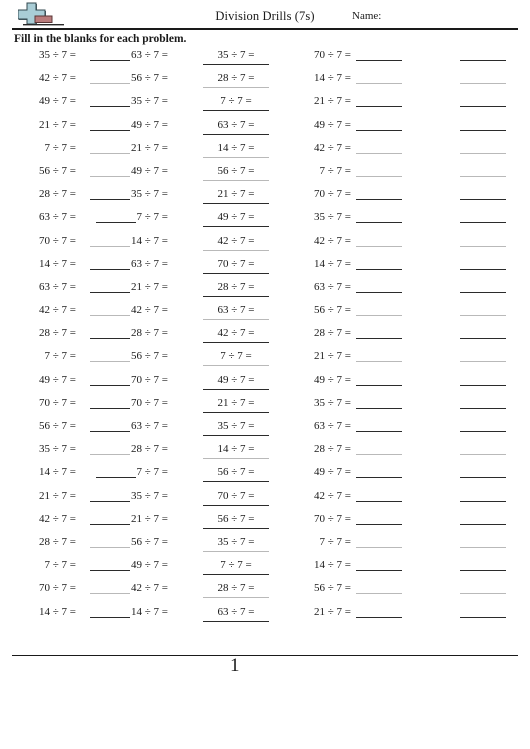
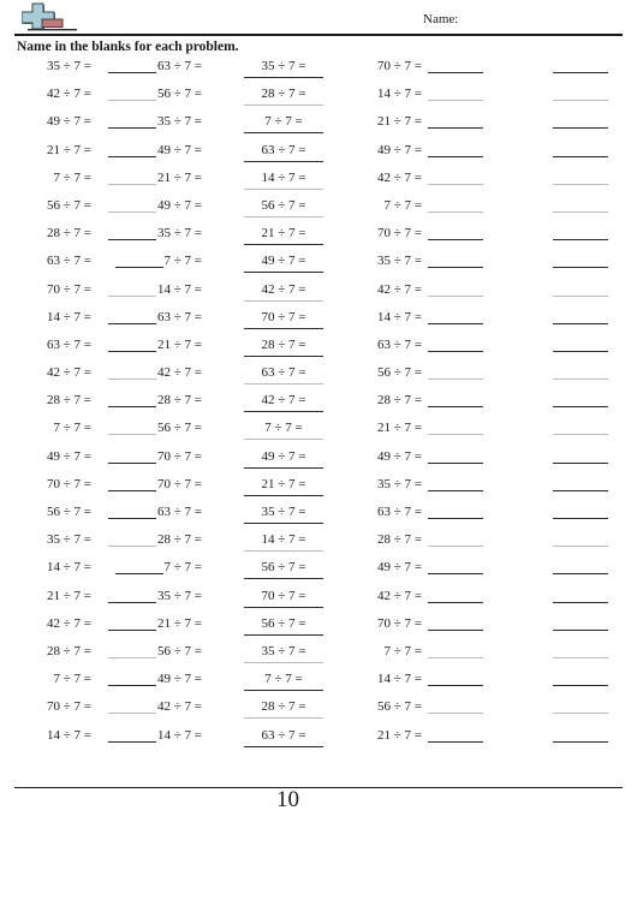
- Division Drills (7s)
  Name:
- Fill in the blanks for each problem.
+ Name in the blanks for each problem.
  35 ÷ 7 =
  63 ÷ 7 =
  35 ÷ 7 =
  70 ÷ 7 =
  42 ÷ 7 =
  56 ÷ 7 =
  28 ÷ 7 =
  14 ÷ 7 =
  49 ÷ 7 =
  35 ÷ 7 =
  7 ÷ 7 =
  21 ÷ 7 =
  21 ÷ 7 =
  49 ÷ 7 =
  63 ÷ 7 =
  49 ÷ 7 =
  7 ÷ 7 =
  21 ÷ 7 =
  14 ÷ 7 =
  42 ÷ 7 =
  56 ÷ 7 =
  49 ÷ 7 =
  56 ÷ 7 =
  7 ÷ 7 =
  28 ÷ 7 =
  35 ÷ 7 =
  21 ÷ 7 =
  70 ÷ 7 =
  63 ÷ 7 =
  7 ÷ 7 =
  49 ÷ 7 =
  35 ÷ 7 =
  70 ÷ 7 =
  14 ÷ 7 =
  42 ÷ 7 =
  42 ÷ 7 =
  14 ÷ 7 =
  63 ÷ 7 =
  70 ÷ 7 =
  14 ÷ 7 =
  63 ÷ 7 =
  21 ÷ 7 =
  28 ÷ 7 =
  63 ÷ 7 =
  42 ÷ 7 =
  42 ÷ 7 =
  63 ÷ 7 =
  56 ÷ 7 =
  28 ÷ 7 =
  28 ÷ 7 =
  42 ÷ 7 =
  28 ÷ 7 =
  7 ÷ 7 =
  56 ÷ 7 =
  7 ÷ 7 =
  21 ÷ 7 =
  49 ÷ 7 =
  70 ÷ 7 =
  49 ÷ 7 =
  49 ÷ 7 =
  70 ÷ 7 =
  70 ÷ 7 =
  21 ÷ 7 =
  35 ÷ 7 =
  56 ÷ 7 =
  63 ÷ 7 =
  35 ÷ 7 =
  63 ÷ 7 =
  35 ÷ 7 =
  28 ÷ 7 =
  14 ÷ 7 =
  28 ÷ 7 =
  14 ÷ 7 =
  7 ÷ 7 =
  56 ÷ 7 =
  49 ÷ 7 =
  21 ÷ 7 =
  35 ÷ 7 =
  70 ÷ 7 =
  42 ÷ 7 =
  42 ÷ 7 =
  21 ÷ 7 =
  56 ÷ 7 =
  70 ÷ 7 =
  28 ÷ 7 =
  56 ÷ 7 =
  35 ÷ 7 =
  7 ÷ 7 =
  7 ÷ 7 =
  49 ÷ 7 =
  7 ÷ 7 =
  14 ÷ 7 =
  70 ÷ 7 =
  42 ÷ 7 =
  28 ÷ 7 =
  56 ÷ 7 =
  14 ÷ 7 =
  14 ÷ 7 =
  63 ÷ 7 =
  21 ÷ 7 =
- 1
+ 10
